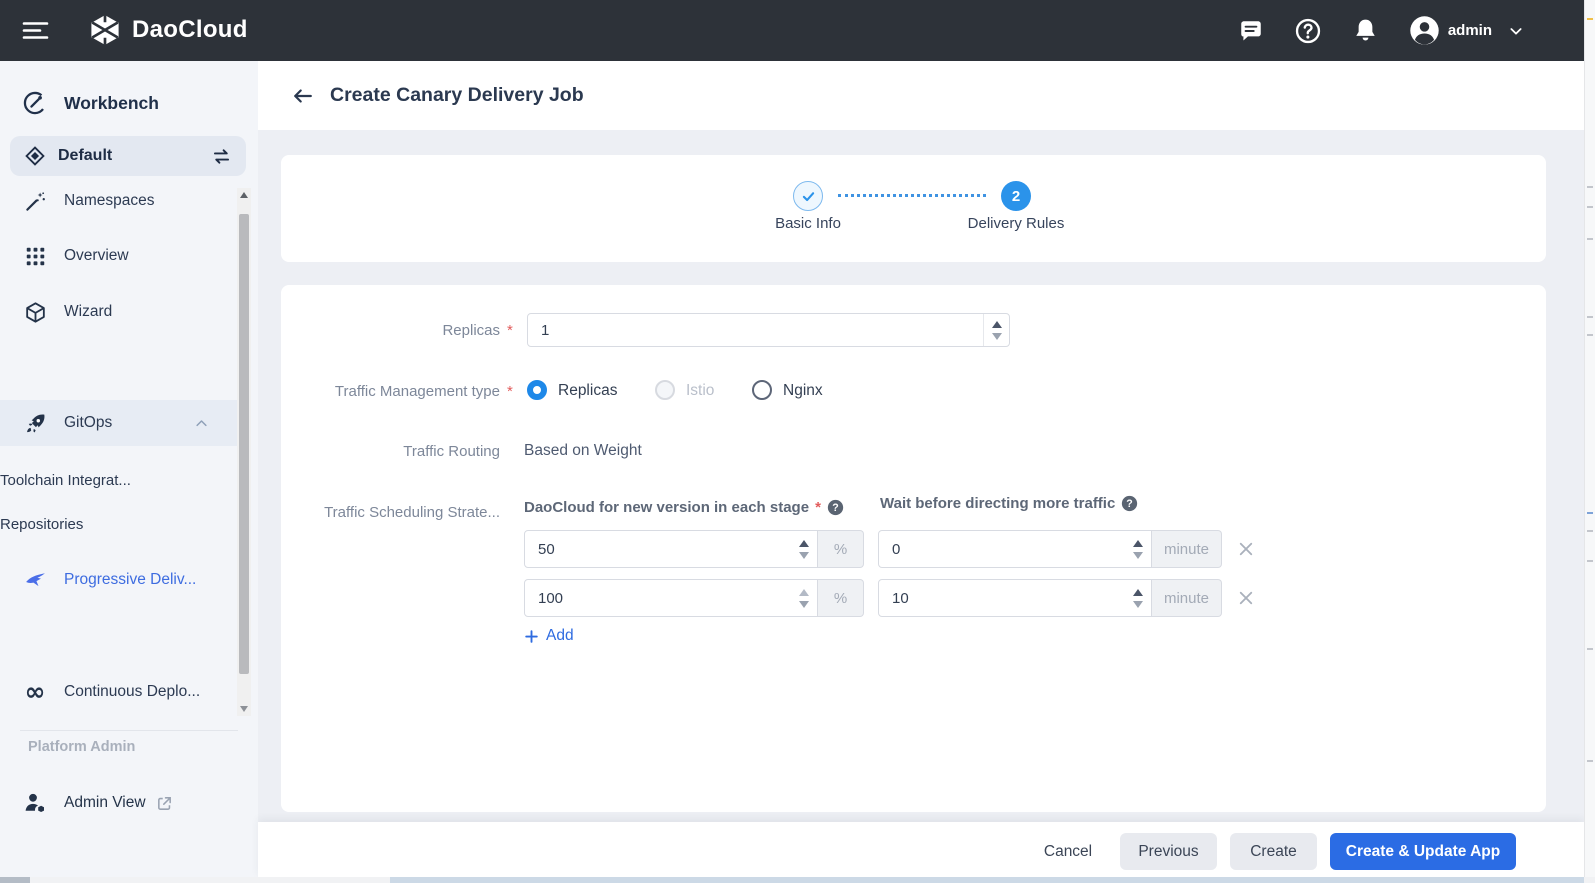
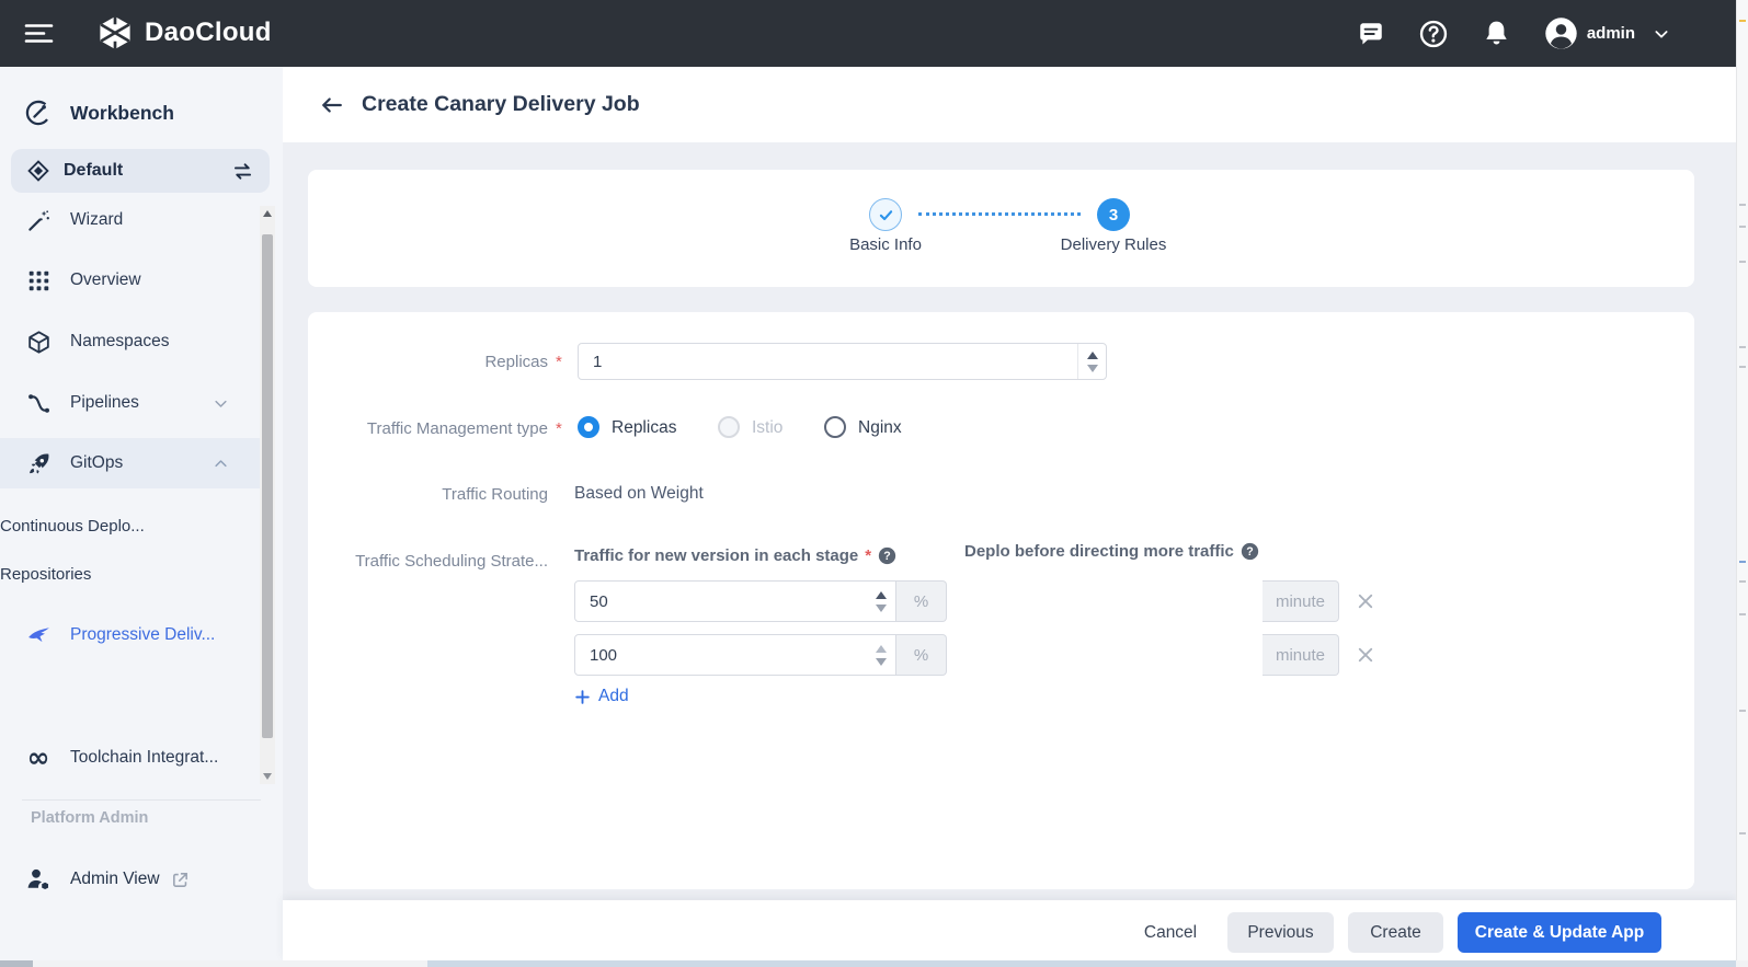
  DaoCloud
  admin
  Workbench
  Default
- Namespaces
+ Wizard
  Overview
- Wizard
+ Namespaces
+ Pipelines
  GitOps
- Toolchain Integrat...
+ Continuous Deplo...
  Repositories
  Progressive Deliv...
  ∞
- Continuous Deplo...
+ Toolchain Integrat...
  Platform Admin
  Admin View
  Create Canary Delivery Job
- 2
+ 3
  Basic Info
  Delivery Rules
  Replicas
  *
  1
  Traffic Management type
  *
  Replicas
  Istio
  Nginx
  Traffic Routing
  Based on Weight
  Traffic Scheduling Strate...
- DaoCloud for new version in each stage
+ Traffic for new version in each stage
  *
  ?
- Wait before directing more traffic
+ Deplo before directing more traffic
  ?
  50
  %
- 0
  minute
  100
  %
- 10
  minute
  Add
  Cancel
  Previous
  Create
  Create & Update App
